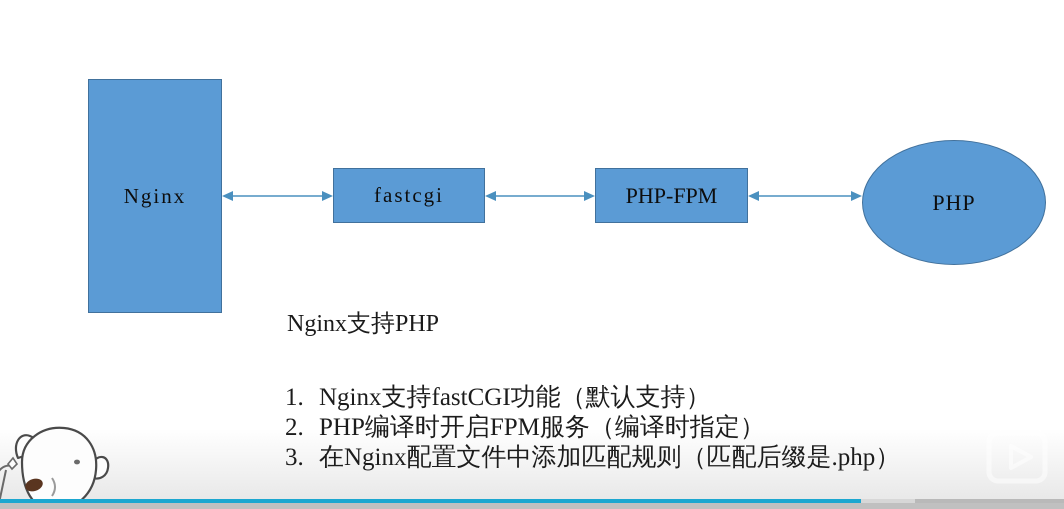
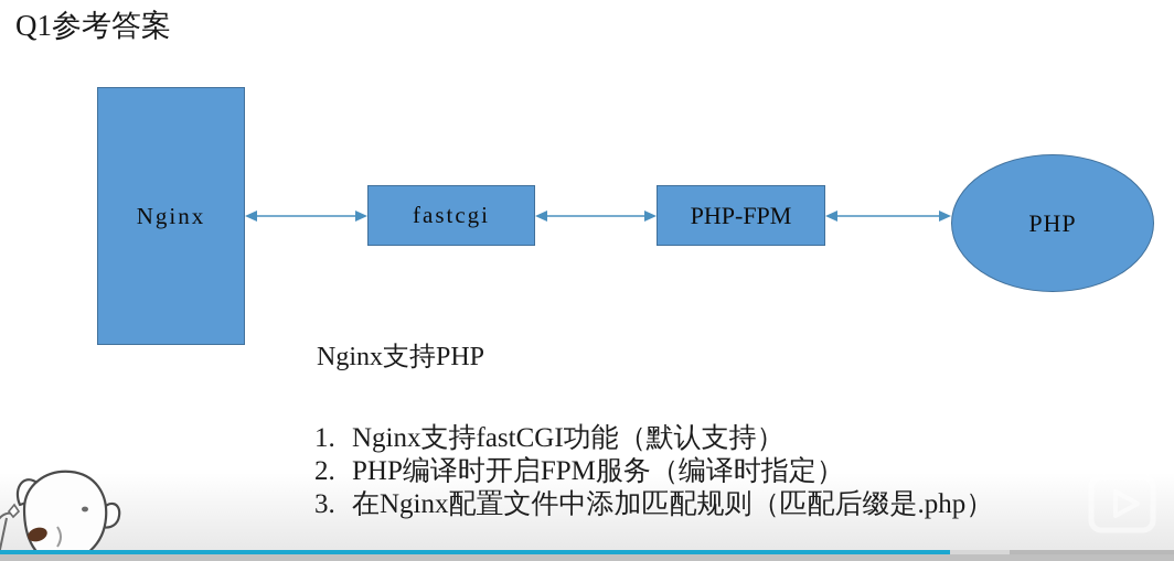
+ Q1参考答案
  Nginx
  fastcgi
  PHP-FPM
  PHP
  Nginx支持PHP
  1.
  Nginx支持fastCGI功能（默认支持）
  2.
  PHP编译时开启FPM服务（编译时指定）
  3.
  在Nginx配置文件中添加匹配规则（匹配后缀是.php）
